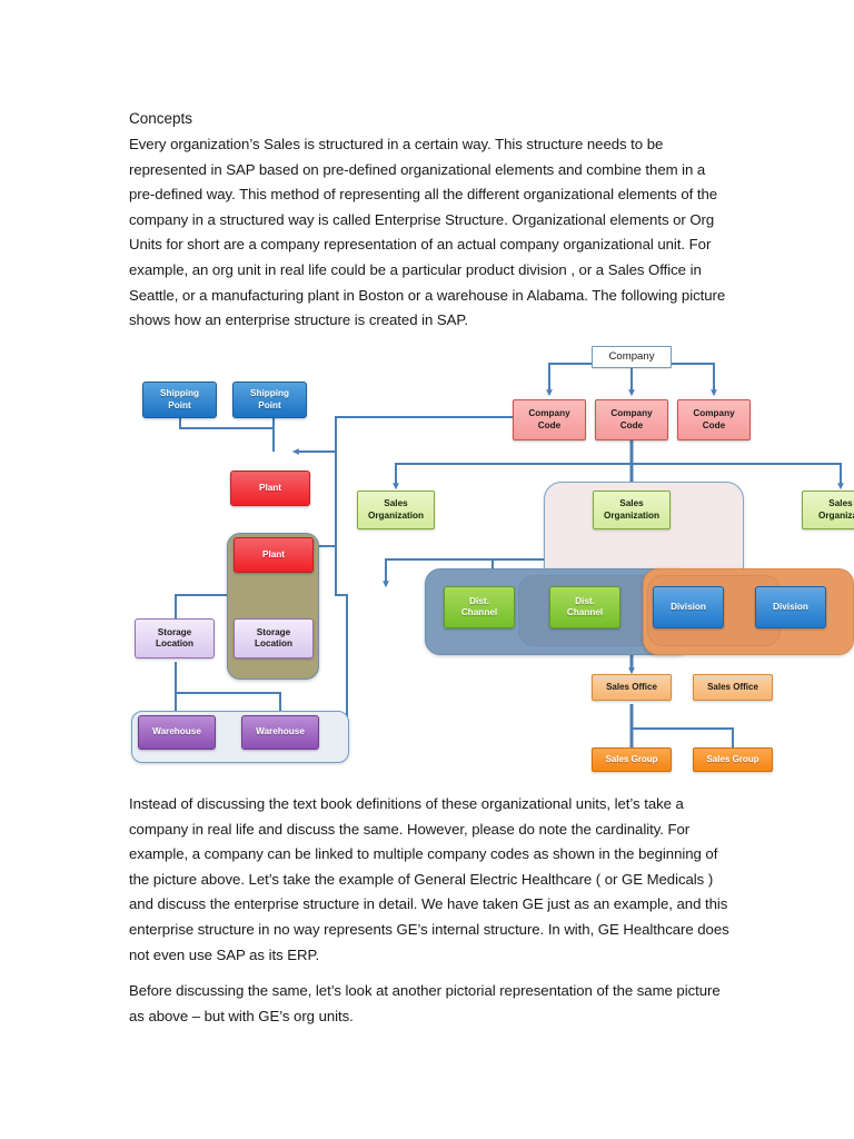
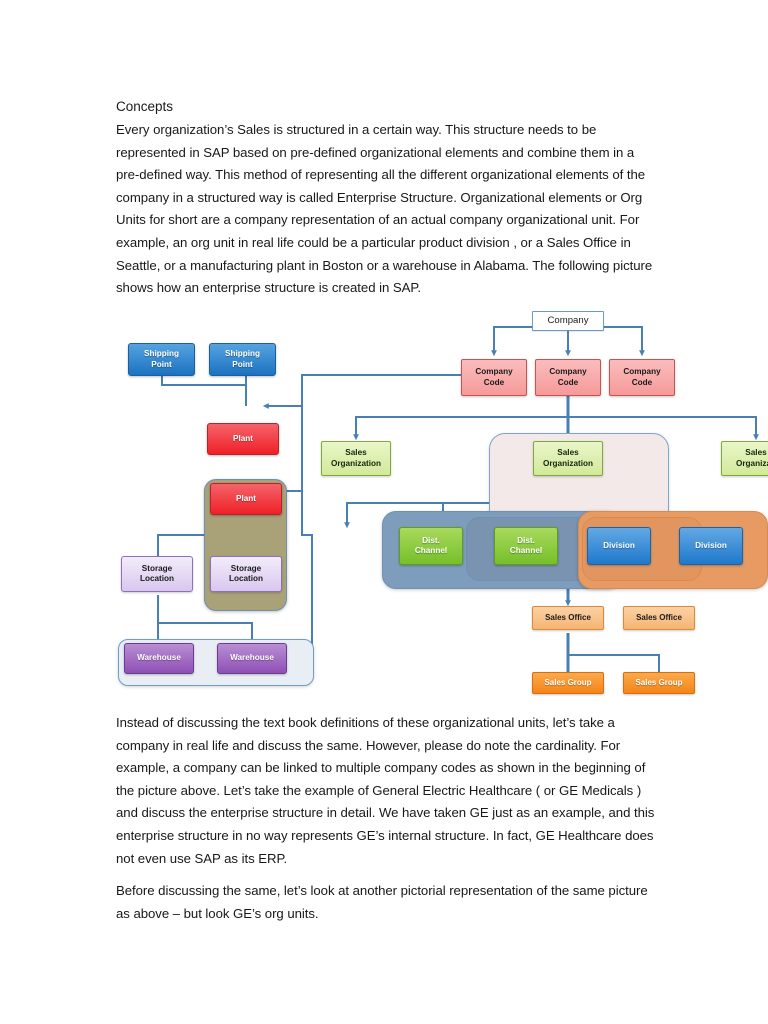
  Concepts
  Every organization’s Sales is structured in a certain way. This structure needs to be represented in SAP based on pre-defined organizational elements and combine them in a pre-defined way. This method of representing all the different organizational elements of the company in a structured way is called Enterprise Structure. Organizational elements or Org Units for short are a company representation of an actual company organizational unit. For example, an org unit in real life could be a particular product division , or a Sales Office in Seattle, or a manufacturing plant in Boston or a warehouse in Alabama. The following picture shows how an enterprise structure is created in SAP.
  Company
  Company
  Code
  Company
  Code
  Company
  Code
  Sales
  Organization
  Sales
  Organization
  Sales
  Organiz
  Shipping
  Point
  Shipping
  Point
  Plant
  Plant
  Storage
  Location
  Storage
  Location
  Warehouse
  Warehouse
  Dist.
  Channel
  Dist.
  Channel
  Division
  Division
  Sales Office
  Sales Office
  Sales Group
  Sales Group
- Instead of discussing the text book definitions of these organizational units, let’s take a company in real life and discuss the same. However, please do note the cardinality. For example, a company can be linked to multiple company codes as shown in the beginning of the picture above. Let’s take the example of General Electric Healthcare ( or GE Medicals ) and discuss the enterprise structure in detail. We have taken GE just as an example, and this enterprise structure in no way represents GE’s internal structure. In with, GE Healthcare does not even use SAP as its ERP.
+ Instead of discussing the text book definitions of these organizational units, let’s take a company in real life and discuss the same. However, please do note the cardinality. For example, a company can be linked to multiple company codes as shown in the beginning of the picture above. Let’s take the example of General Electric Healthcare ( or GE Medicals ) and discuss the enterprise structure in detail. We have taken GE just as an example, and this enterprise structure in no way represents GE’s internal structure. In fact, GE Healthcare does not even use SAP as its ERP.
- Before discussing the same, let’s look at another pictorial representation of the same picture as above – but with GE’s org units.
+ Before discussing the same, let’s look at another pictorial representation of the same picture as above – but look GE’s org units.
